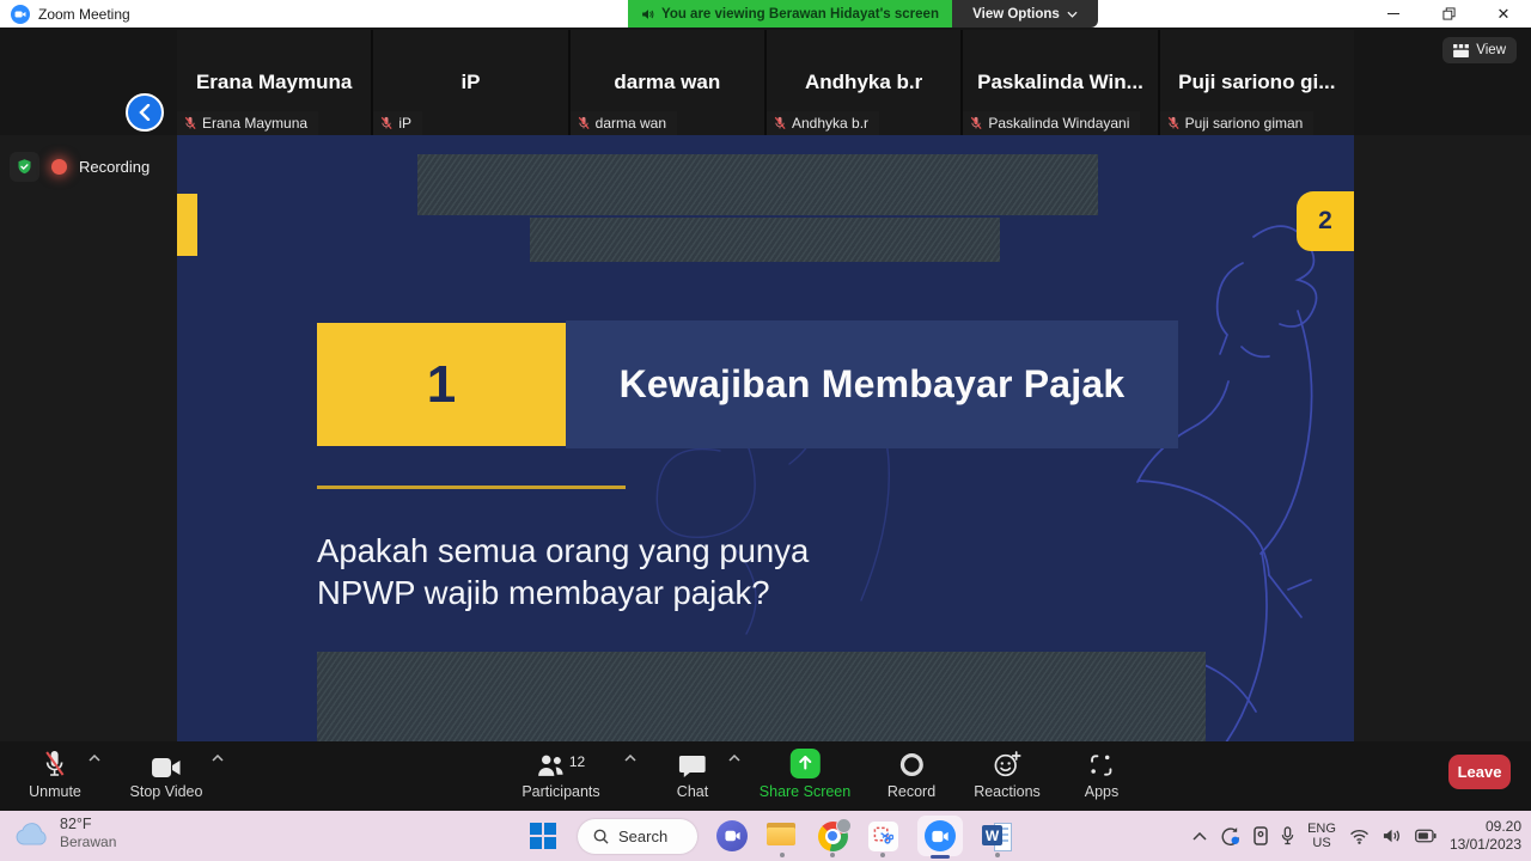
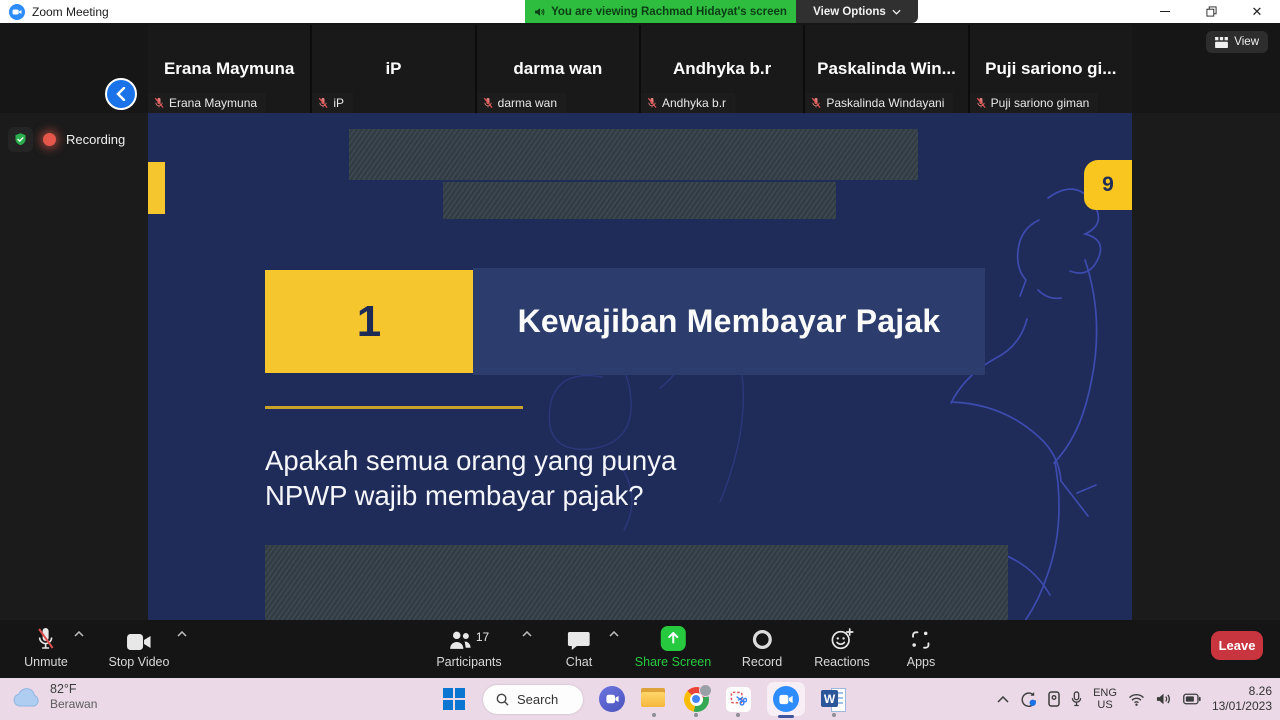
  Zoom Meeting
- You are viewing Berawan Hidayat's screen
+ You are viewing Rachmad Hidayat's screen
  View Options
  ✕
  Erana Maymuna
  Erana Maymuna
  iP
  iP
  darma wan
  darma wan
  Andhyka b.r
  Andhyka b.r
  Paskalinda Win...
  Paskalinda Windayani
  Puji sariono gi...
  Puji sariono giman
  View
  Recording
- 2
+ 9
  1
  Kewajiban Membayar Pajak
  Apakah semua orang yang punya
  NPWP wajib membayar pajak?
  Unmute
  Stop Video
- 12
+ 17
  Participants
  Chat
  Share Screen
  Record
  Reactions
  Apps
  Leave
  82°F
  Berawan
  Search
  W
  ENG
  US
- 09.20
+ 8.26
  13/01/2023
